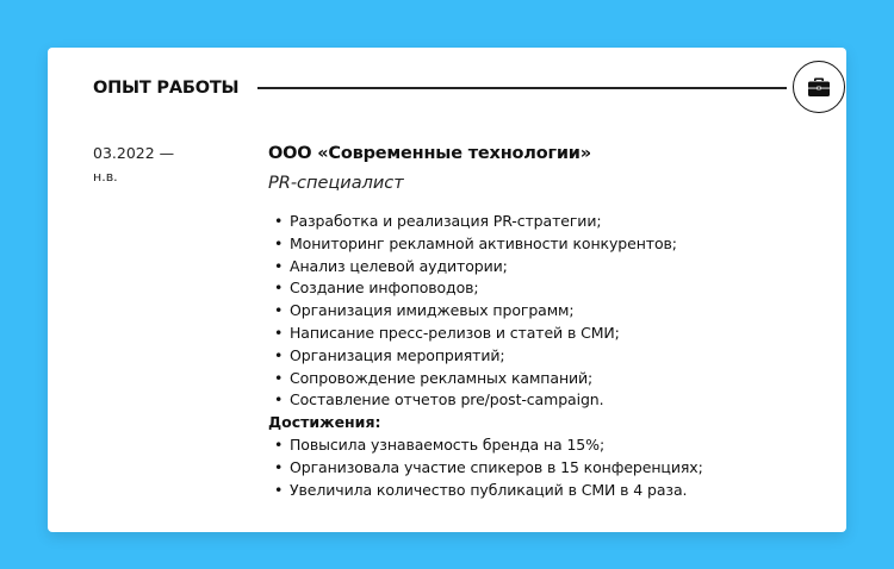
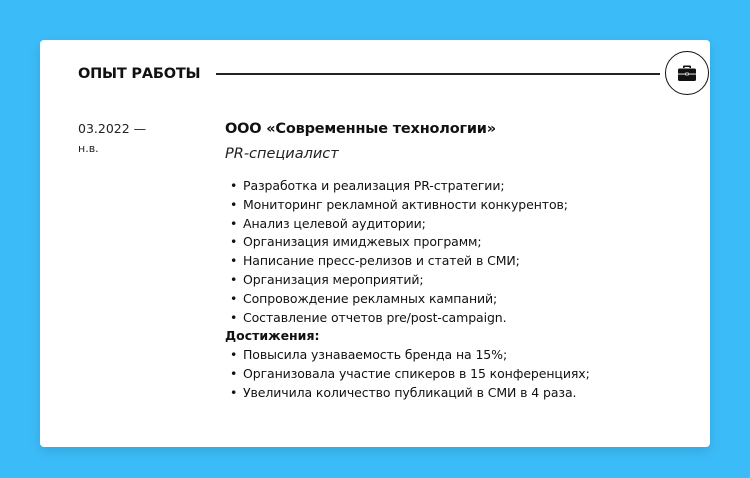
  ОПЫТ РАБОТЫ
  03.2022 —
  н.в.
  ООО «Современные технологии»
  PR-специалист
  Разработка и реализация PR-стратегии;
  Мониторинг рекламной активности конкурентов;
  Анализ целевой аудитории;
- Создание инфоповодов;
  Организация имиджевых программ;
  Написание пресс-релизов и статей в СМИ;
  Организация мероприятий;
  Сопровождение рекламных кампаний;
  Составление отчетов pre/post-campaign.
  Достижения:
  Повысила узнаваемость бренда на 15%;
  Организовала участие спикеров в 15 конференциях;
  Увеличила количество публикаций в СМИ в 4 раза.
